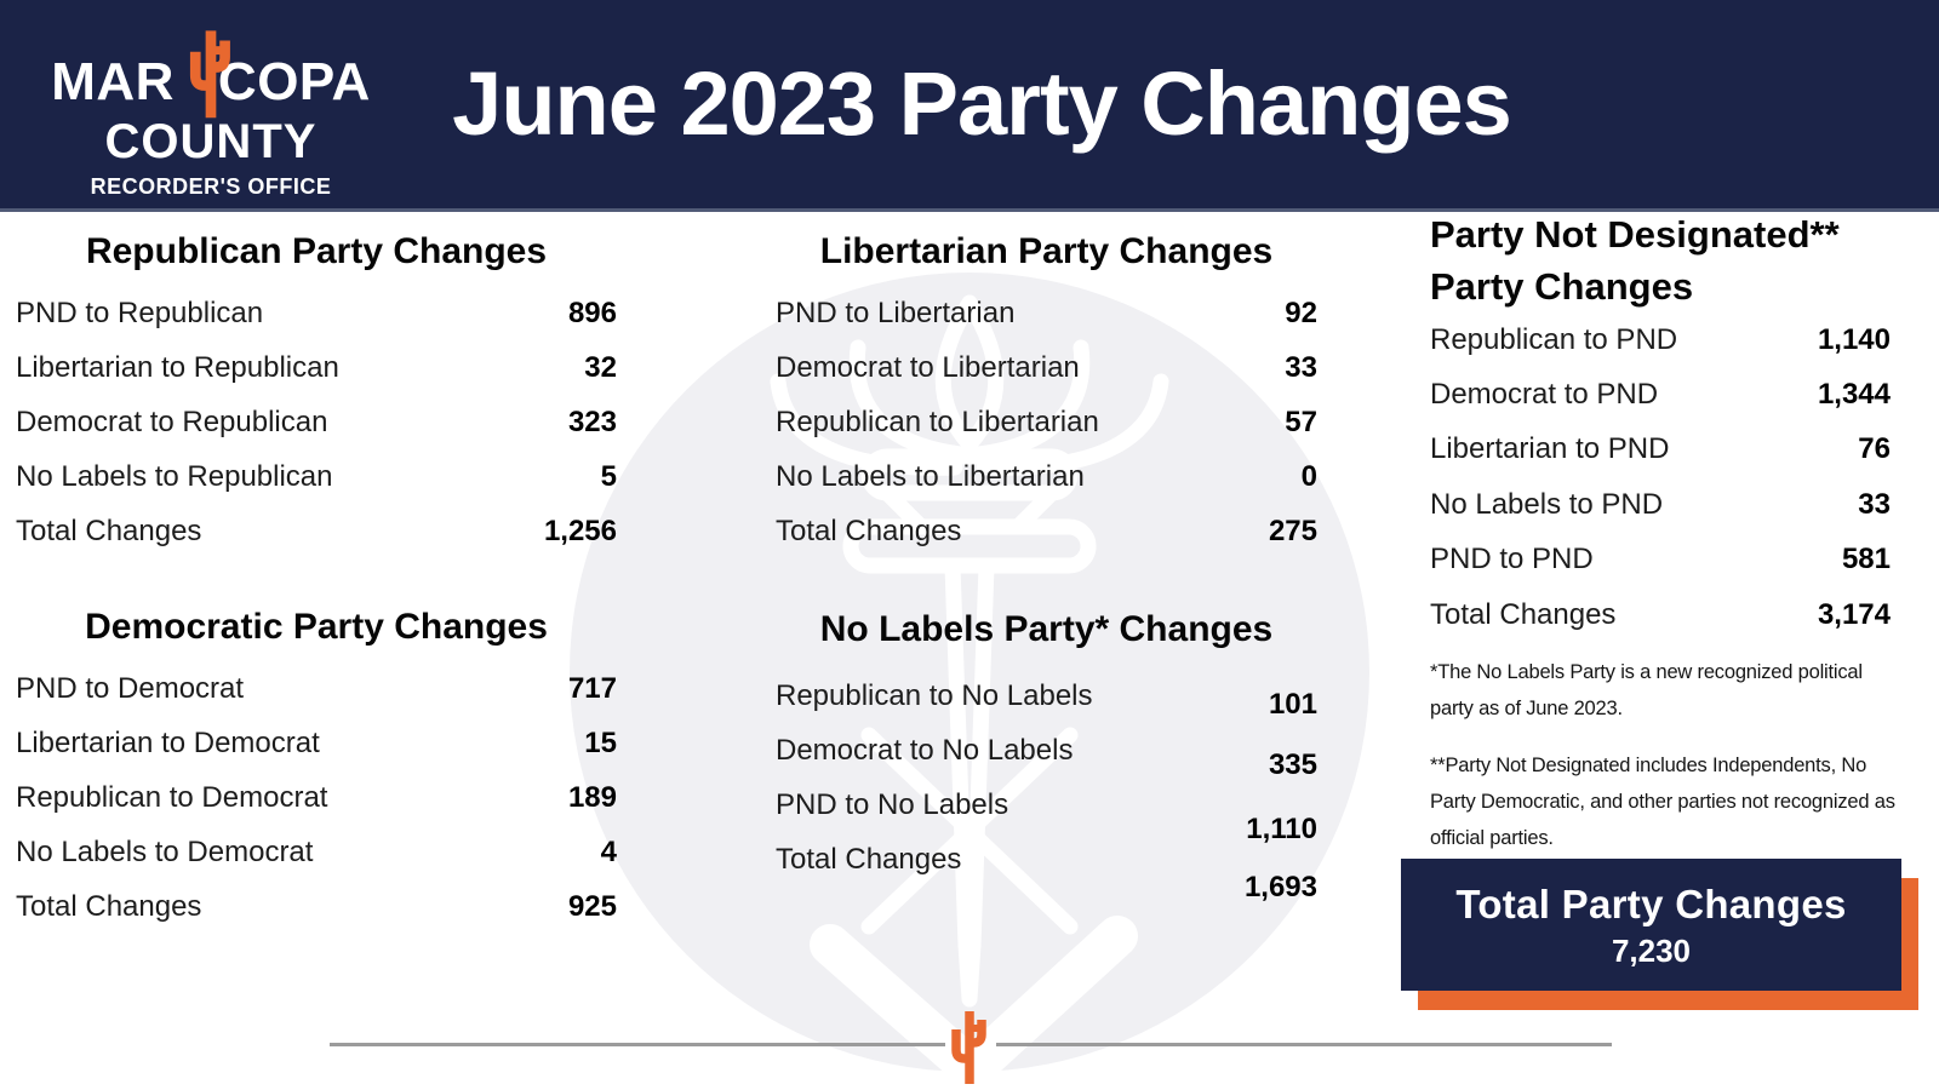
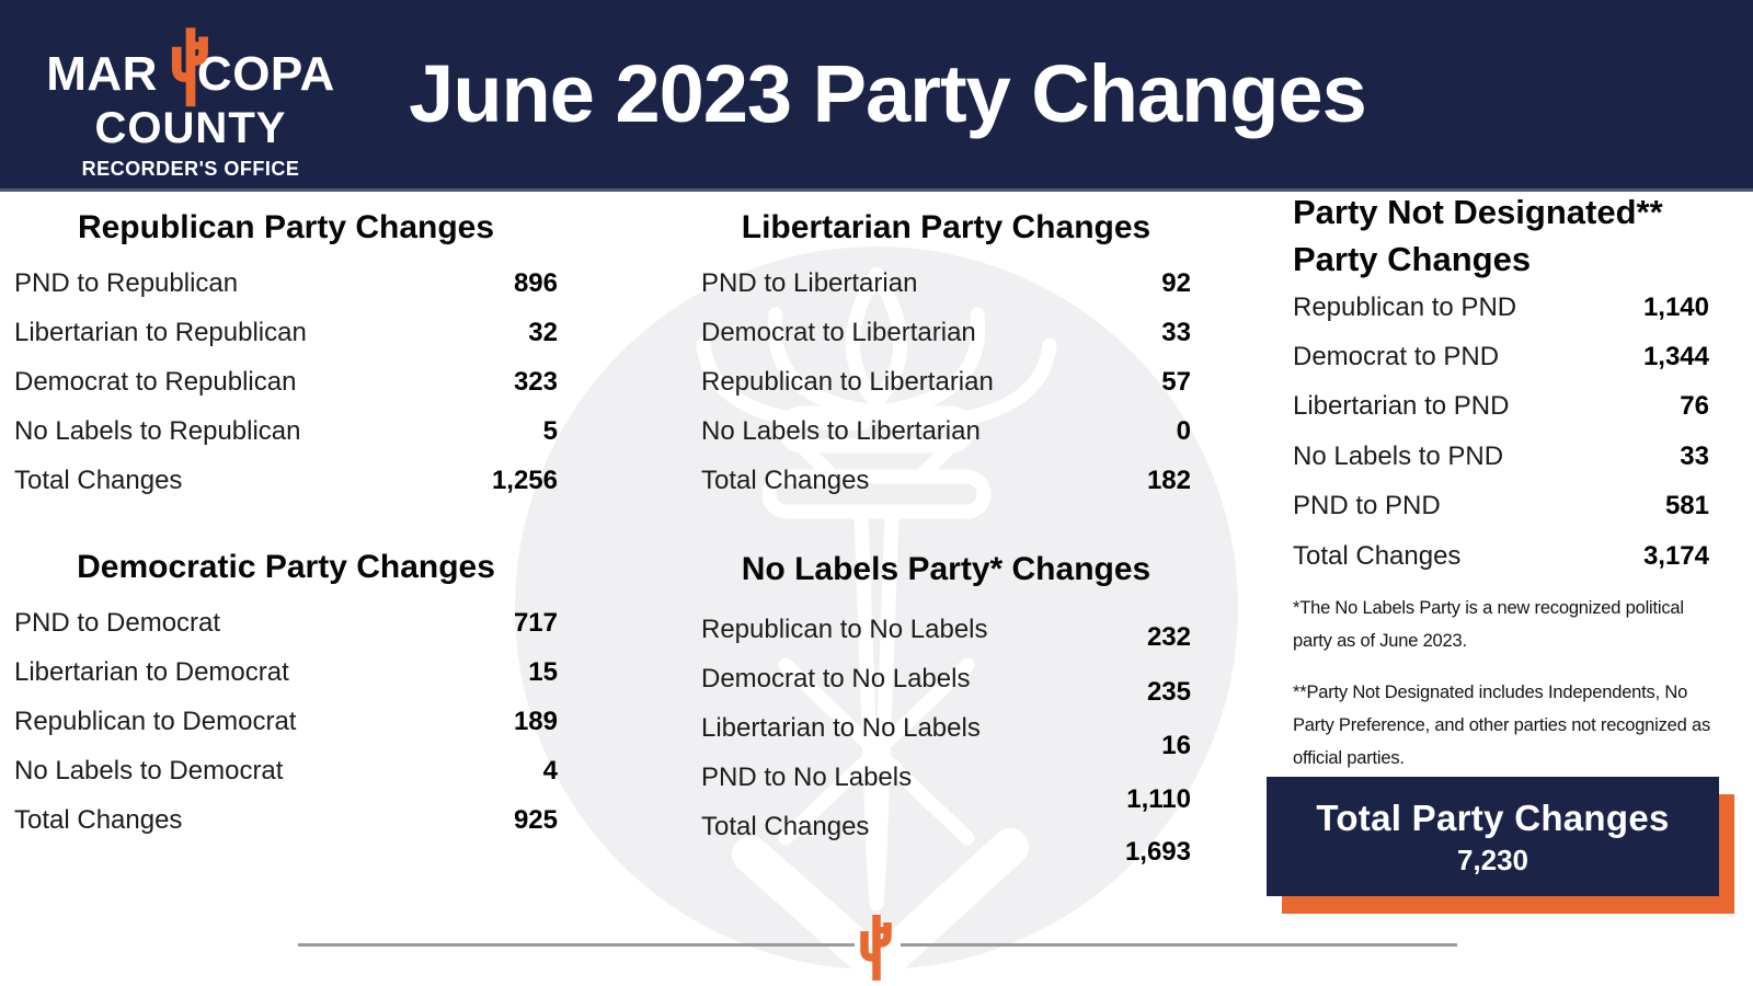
  MAR
  COPA
  COUNTY
  RECORDER'S OFFICE
  June 2023 Party Changes
  Republican Party Changes
  PND to Republican
  896
  Libertarian to Republican
  32
  Democrat to Republican
  323
  No Labels to Republican
  5
  Total Changes
  1,256
  Democratic Party Changes
  PND to Democrat
  717
  Libertarian to Democrat
  15
  Republican to Democrat
  189
  No Labels to Democrat
  4
  Total Changes
  925
  Libertarian Party Changes
  PND to Libertarian
  92
  Democrat to Libertarian
  33
  Republican to Libertarian
  57
  No Labels to Libertarian
  0
  Total Changes
- 275
+ 182
  No Labels Party* Changes
  Republican to No Labels
- 101
+ 232
  Democrat to No Labels
- 335
+ 235
+ Libertarian to No Labels
+ 16
  PND to No Labels
  1,110
  Total Changes
  1,693
  Party Not Designated**
  Party Changes
  Republican to PND
  1,140
  Democrat to PND
  1,344
  Libertarian to PND
  76
  No Labels to PND
  33
  PND to PND
  581
  Total Changes
  3,174
  *The No Labels Party is a new recognized political party as of June 2023.
- **Party Not Designated includes Independents, No Party Democratic, and other parties not recognized as official parties.
+ **Party Not Designated includes Independents, No Party Preference, and other parties not recognized as official parties.
  Total Party Changes
  7,230
